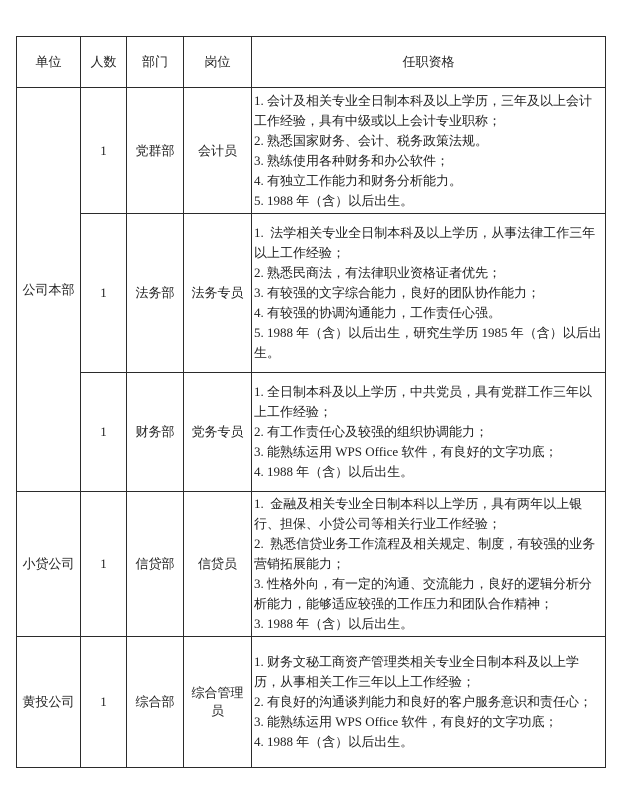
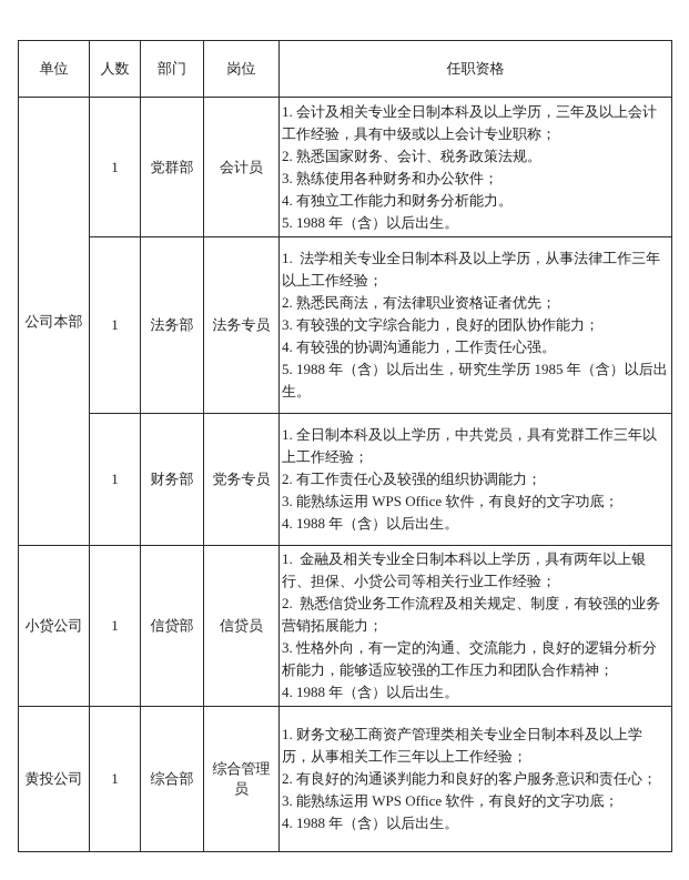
  单位	人数	部门	岗位	任职资格
  公司本部	1	党群部	会计员	1. 会计及相关专业全日制本科及以上学历，三年及以上会计工作经验，具有中级或以上会计专业职称； 2. 熟悉国家财务、会计、税务政策法规。 3. 熟练使用各种财务和办公软件； 4. 有独立工作能力和财务分析能力。 5. 1988 年（含）以后出生。
  1	法务部	法务专员	1. 法学相关专业全日制本科及以上学历，从事法律工作三年以上工作经验； 2. 熟悉民商法，有法律职业资格证者优先； 3. 有较强的文字综合能力，良好的团队协作能力； 4. 有较强的协调沟通能力，工作责任心强。 5. 1988 年（含）以后出生，研究生学历 1985 年（含）以后出生。
  1	财务部	党务专员	1. 全日制本科及以上学历，中共党员，具有党群工作三年以上工作经验； 2. 有工作责任心及较强的组织协调能力； 3. 能熟练运用 WPS Office 软件，有良好的文字功底； 4. 1988 年（含）以后出生。
- 小贷公司	1	信贷部	信贷员	1. 金融及相关专业全日制本科以上学历，具有两年以上银行、担保、小贷公司等相关行业工作经验； 2. 熟悉信贷业务工作流程及相关规定、制度，有较强的业务营销拓展能力； 3. 性格外向，有一定的沟通、交流能力，良好的逻辑分析分析能力，能够适应较强的工作压力和团队合作精神； 3. 1988 年（含）以后出生。
+ 小贷公司	1	信贷部	信贷员	1. 金融及相关专业全日制本科以上学历，具有两年以上银行、担保、小贷公司等相关行业工作经验； 2. 熟悉信贷业务工作流程及相关规定、制度，有较强的业务营销拓展能力； 3. 性格外向，有一定的沟通、交流能力，良好的逻辑分析分析能力，能够适应较强的工作压力和团队合作精神； 4. 1988 年（含）以后出生。
  黄投公司	1	综合部	综合管理员	1. 财务文秘工商资产管理类相关专业全日制本科及以上学历，从事相关工作三年以上工作经验； 2. 有良好的沟通谈判能力和良好的客户服务意识和责任心； 3. 能熟练运用 WPS Office 软件，有良好的文字功底； 4. 1988 年（含）以后出生。
